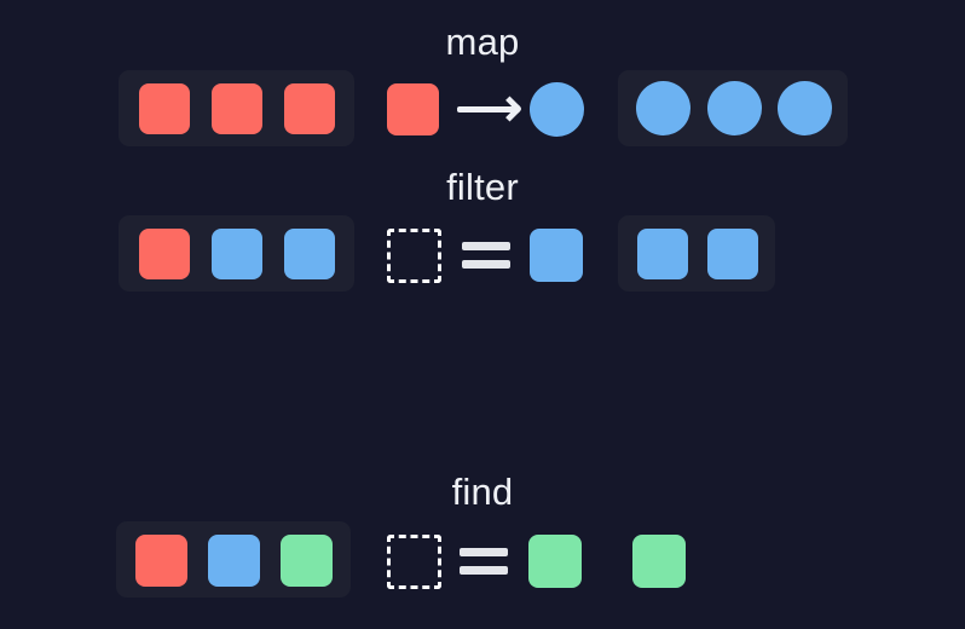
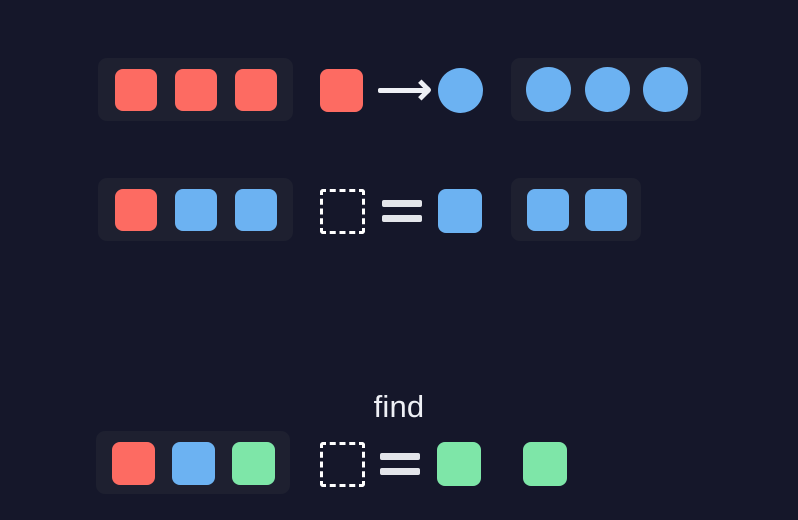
- map
- filter
  find
